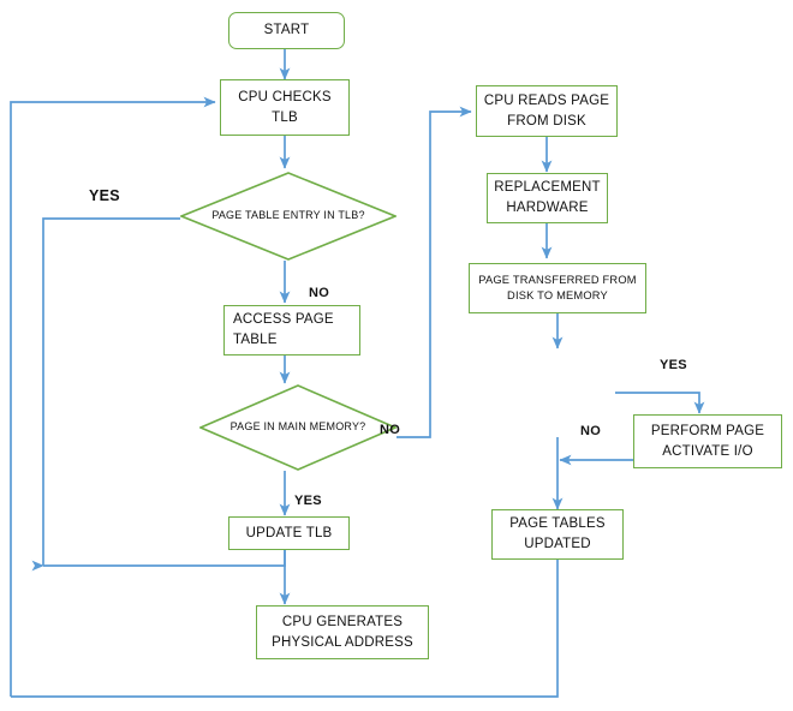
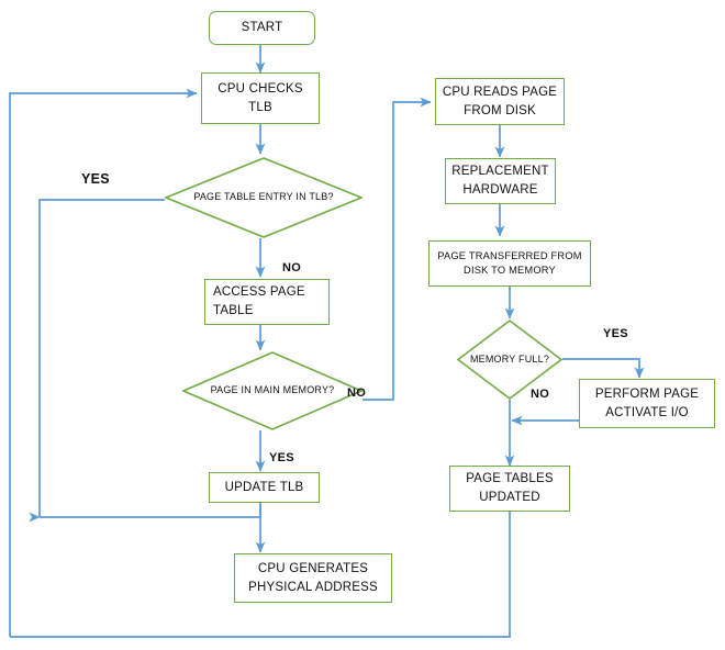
  START
  CPU CHECKS
  TLB
  PAGE TABLE ENTRY IN TLB?
  ACCESS PAGE
  TABLE
  PAGE IN MAIN MEMORY?
  UPDATE TLB
  CPU GENERATES
  PHYSICAL ADDRESS
  CPU READS PAGE
  FROM DISK
  REPLACEMENT
  HARDWARE
  PAGE TRANSFERRED FROM
  DISK TO MEMORY
+ MEMORY FULL?
  PERFORM PAGE
  ACTIVATE I/O
  PAGE TABLES
  UPDATED
  YES
  NO
  NO
  YES
  YES
  NO
